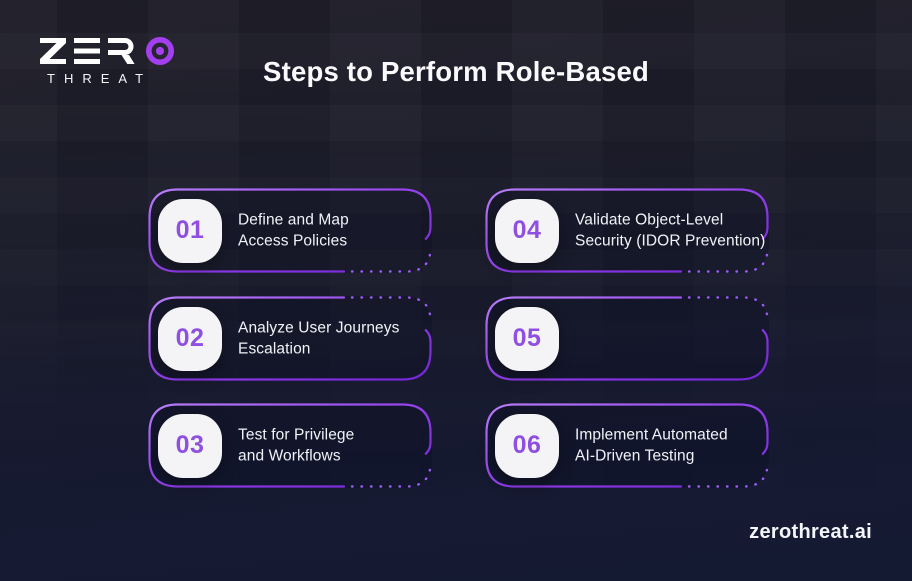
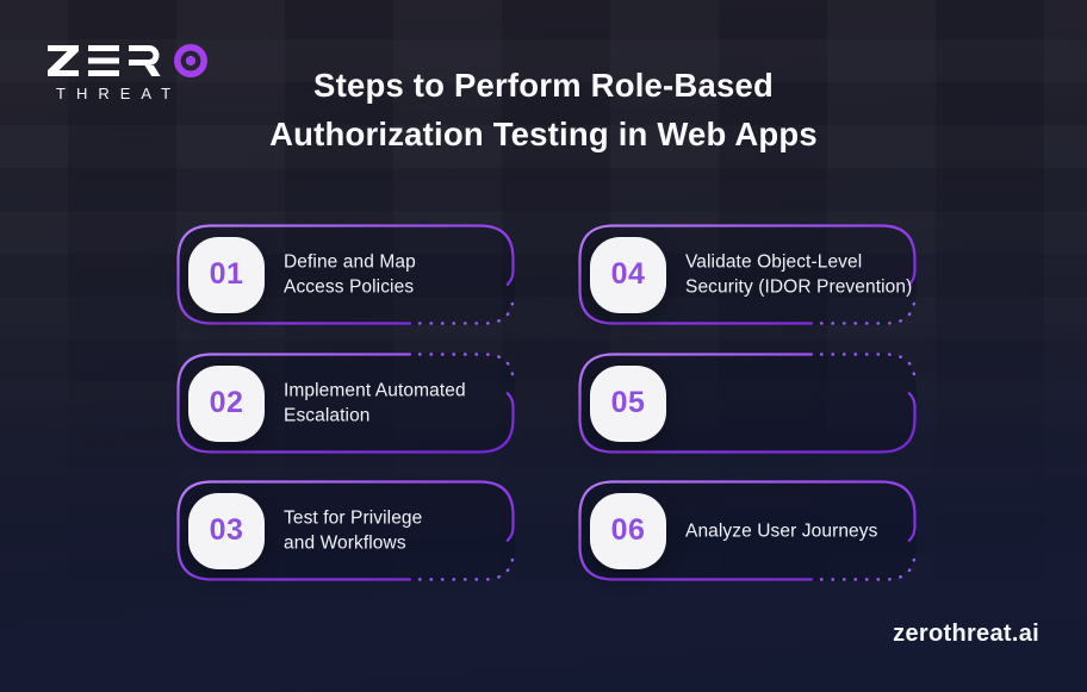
  THREAT
  Steps to Perform Role-Based
+ Authorization Testing in Web Apps
  01
  Define and Map
  Access Policies
  02
- Analyze User Journeys
+ Implement Automated
  Escalation
  03
  Test for Privilege
  and Workflows
  04
  Validate Object-Level
  Security (IDOR Prevention)
  05
  06
- Implement Automated
+ Analyze User Journeys
- AI-Driven Testing
  zerothreat.ai
